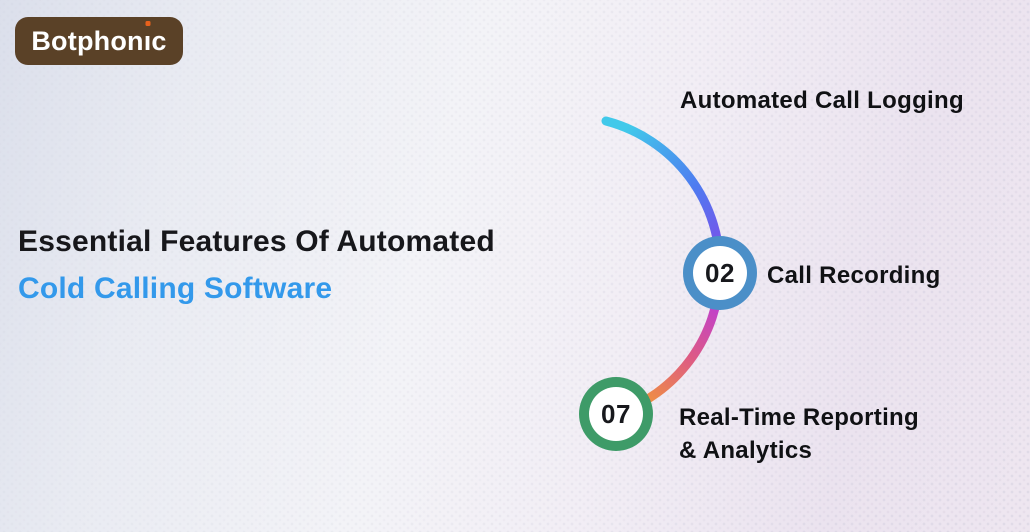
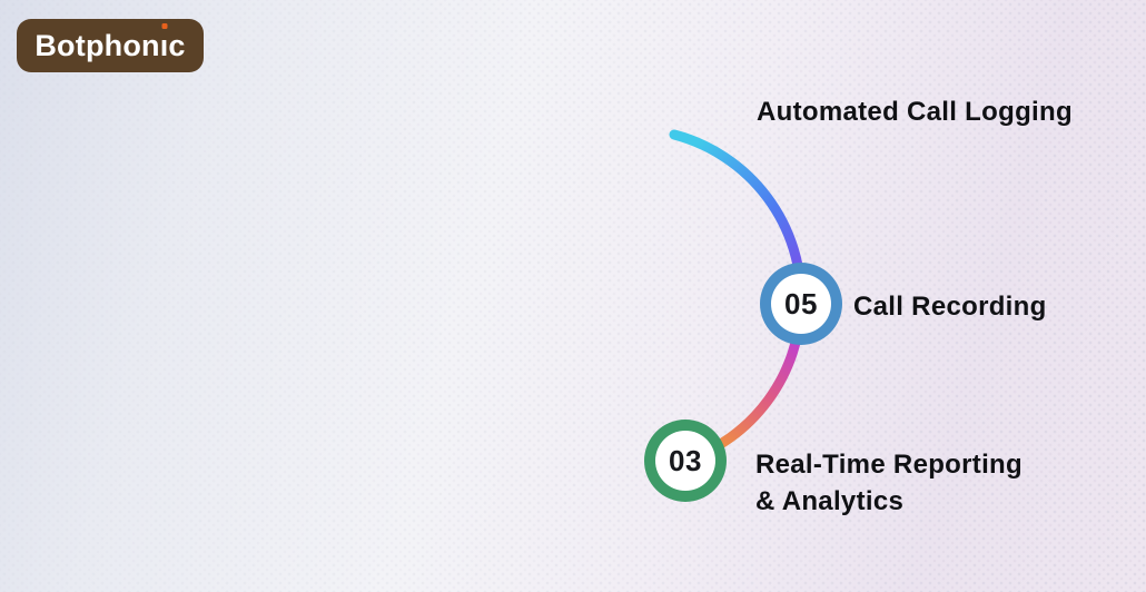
  Botphonıc
- Essential Features Of Automated
- Cold Calling Software
  Automated Call Logging
- 02
+ 05
  Call Recording
- 07
+ 03
  Real-Time Reporting
  & Analytics
